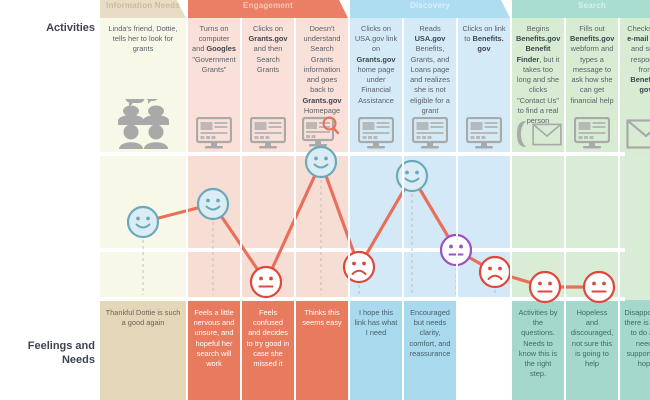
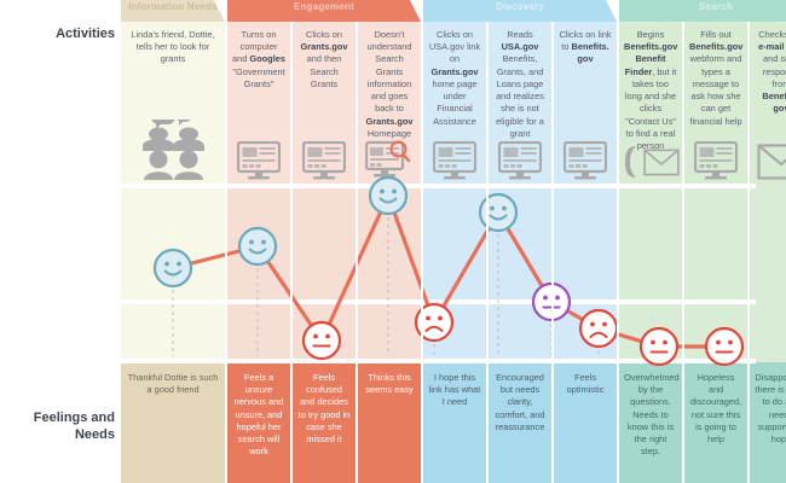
  Activities
  Feelings and
  Needs
  Information Needs
  Engagement
  Discovery
  Search
  Linda's friend, Dottie, tells her to look for grants
- Thankful Dottie is such a good again
+ Thankful Dottie is such a good friend
  Turns on computer and Googles "Government Grants"
- Feels a little nervous and unsure, and hopeful her search will work
+ Feels a unsure nervous and unsure, and hopeful her search will work
  Clicks on Grants.gov and then Search Grants
  Feels confused and decides to try good in case she missed it
  Doesn't understand Search Grants information and goes back to Grants.gov Homepage
  Thinks this seems easy
  Clicks on USA.gov link on Grants.gov home page under Financial Assistance
  I hope this link has what I need
  Reads USA.gov Benefits, Grants, and Loans page and realizes she is not eligible for a grant
  Encouraged but needs clarity, comfort, and reassurance
  Clicks on link to Benefits. gov
+ Feels optimistic
  Begins Benefits.gov Benefit Finder, but it takes too long and she clicks "Contact Us" to find a real person
- Activities by the questions. Needs to know this is the right step.
+ Overwhelmed by the questions. Needs to know this is the right step.
  Fills out Benefits.gov webform and types a message to ask how she can get financial help
  Hopeless and discouraged, not sure this is going to help
